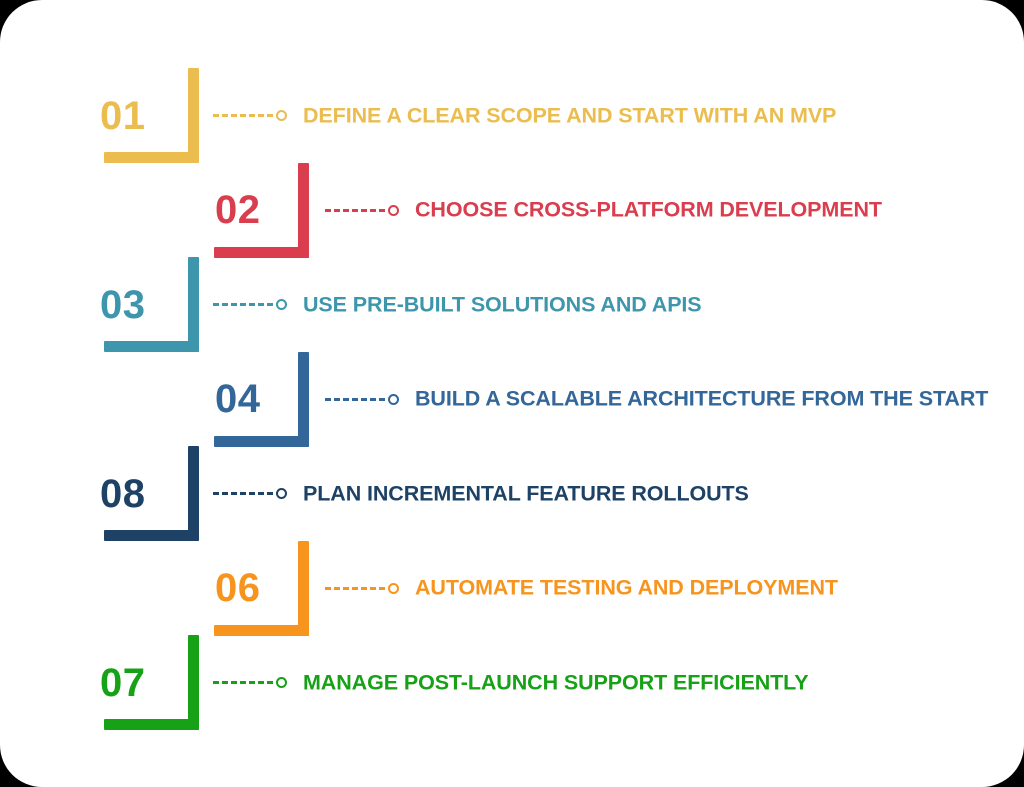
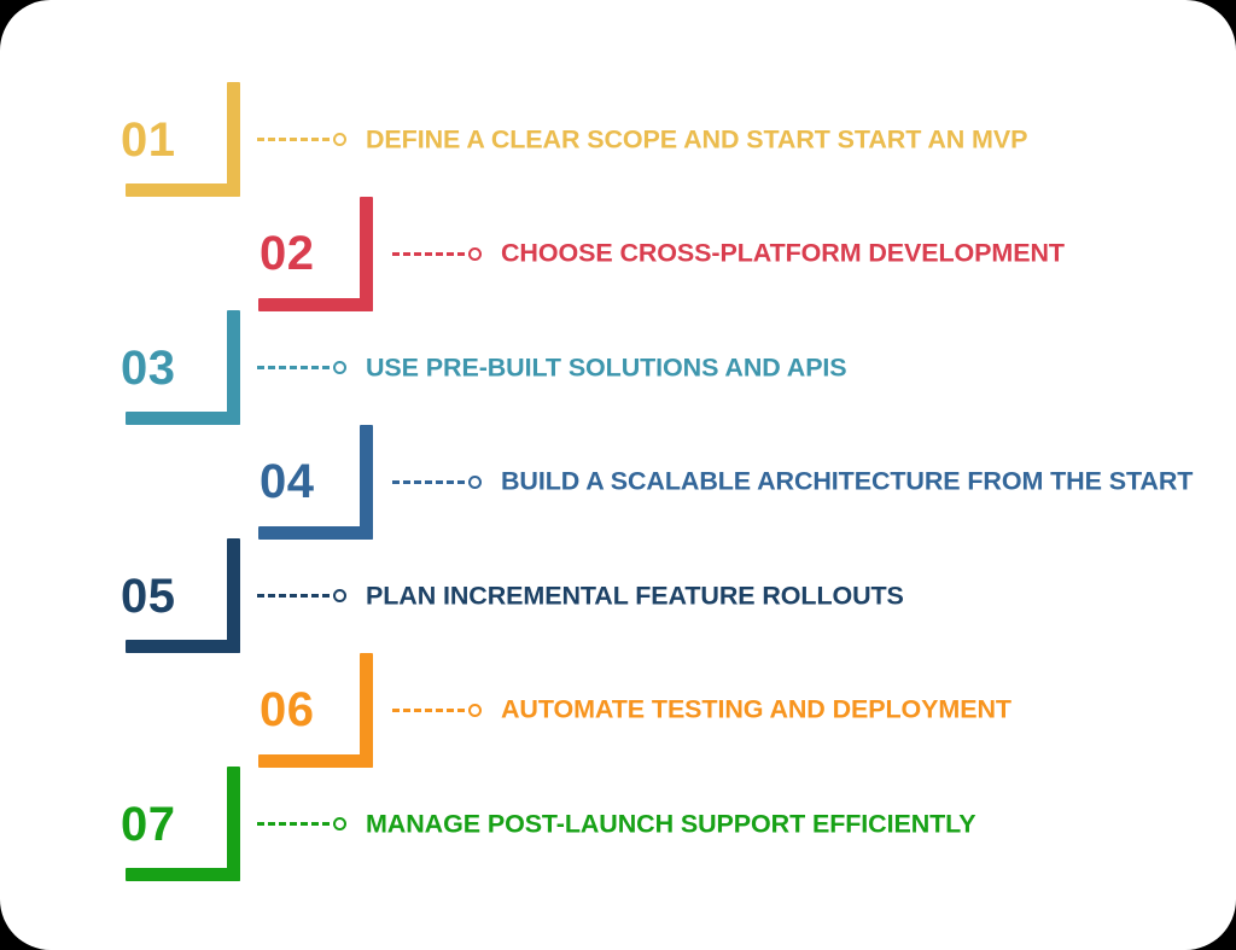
  01
- DEFINE A CLEAR SCOPE AND START WITH AN MVP
+ DEFINE A CLEAR SCOPE AND START START AN MVP
  02
  CHOOSE CROSS-PLATFORM DEVELOPMENT
  03
  USE PRE-BUILT SOLUTIONS AND APIS
  04
  BUILD A SCALABLE ARCHITECTURE FROM THE START
- 08
+ 05
  PLAN INCREMENTAL FEATURE ROLLOUTS
  06
  AUTOMATE TESTING AND DEPLOYMENT
  07
  MANAGE POST-LAUNCH SUPPORT EFFICIENTLY
